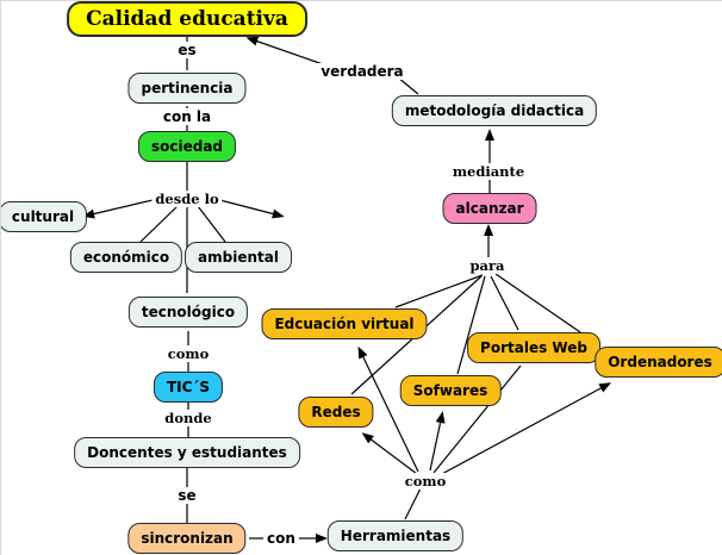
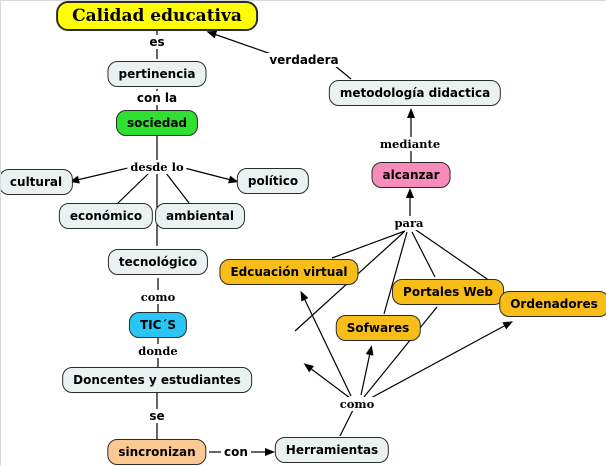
  Calidad educativa
  pertinencia
  sociedad
  cultural
+ político
  económico
  ambiental
  tecnológico
  TIC´S
  Doncentes y estudiantes
  sincronizan
  Herramientas
  metodología didactica
  alcanzar
  Edcuación virtual
  Portales Web
  Ordenadores
  Sofwares
- Redes
  es
  con la
  desde lo
  como
  donde
  se
  con
  verdadera
  mediante
  para
  como
